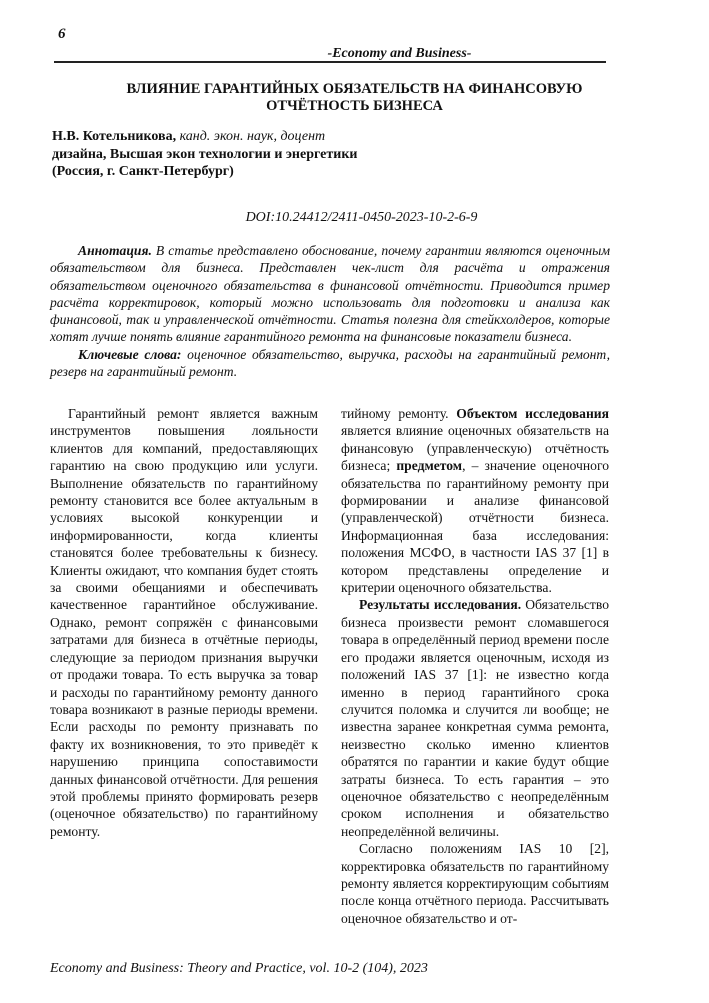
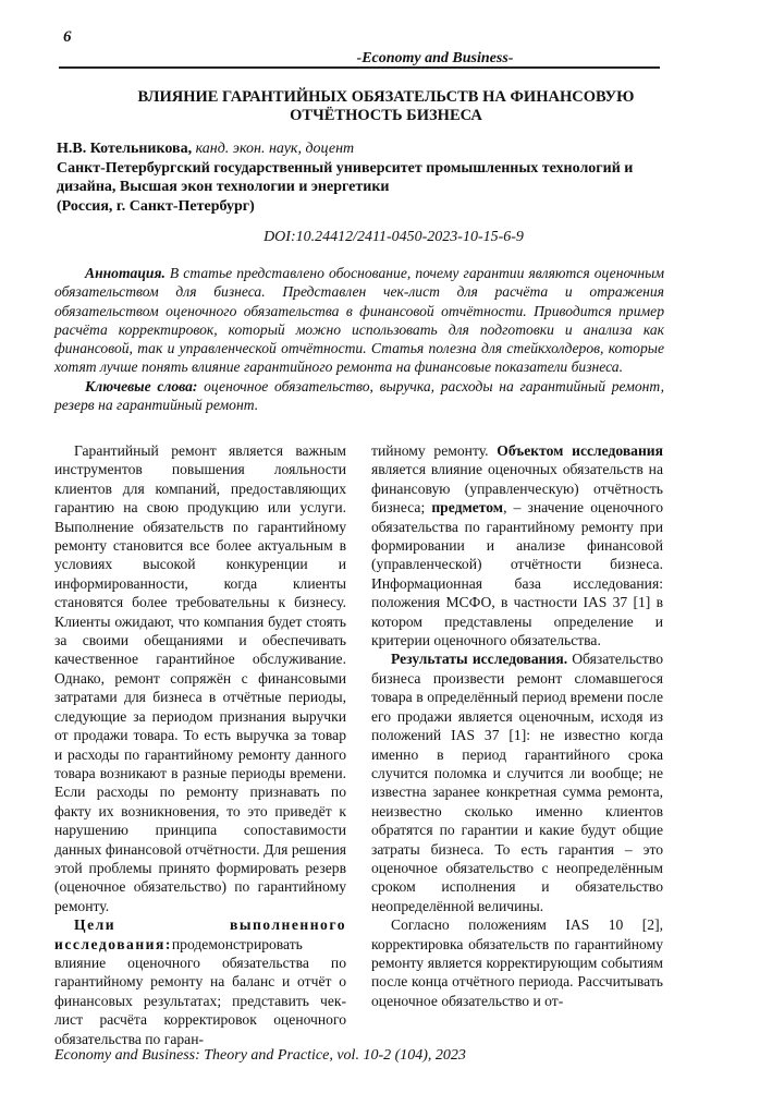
  6
  -Economy and Business-
  ВЛИЯНИЕ ГАРАНТИЙНЫХ ОБЯЗАТЕЛЬСТВ НА ФИНАНСОВУЮ
  ОТЧЁТНОСТЬ БИЗНЕСА
  Н.В. Котельникова, канд. экон. наук, доцент
+ Санкт-Петербургский государственный университет промышленных технологий и
  дизайна, Высшая экон технологии и энергетики
  (Россия, г. Санкт-Петербург)
- DOI:10.24412/2411-0450-2023-10-2-6-9
+ DOI:10.24412/2411-0450-2023-10-15-6-9
  Аннотация. В статье представлено обоснование, почему гарантии являются оценочным обязательством для бизнеса. Представлен чек-лист для расчёта и отражения обязательством оценочного обязательства в финансовой отчётности. Приводится пример расчёта корректировок, который можно использовать для подготовки и анализа как финансовой, так и управленческой отчётности. Статья полезна для стейкхолдеров, которые хотят лучше понять влияние гарантийного ремонта на финансовые показатели бизнеса.
  Ключевые слова: оценочное обязательство, выручка, расходы на гарантийный ремонт, резерв на гарантийный ремонт.
  Гарантийный ремонт является важным инструментов повышения лояльности клиентов для компаний, предоставляющих гарантию на свою продукцию или услуги. Выполнение обязательств по гарантийному ремонту становится все более актуальным в условиях высокой конкуренции и информированности, когда клиенты становятся более требовательны к бизнесу. Клиенты ожидают, что компания будет стоять за своими обещаниями и обеспечивать качественное гарантийное обслуживание. Однако, ремонт сопряжён с финансовыми затратами для бизнеса в отчётные периоды, следующие за периодом признания выручки от продажи товара. То есть выручка за товар и расходы по гарантийному ремонту данного товара возникают в разные периоды времени. Если расходы по ремонту признавать по факту их возникновения, то это приведёт к нарушению принципа сопоставимости данных финансовой отчётности. Для решения этой проблемы принято формировать резерв (оценочное обязательство) по гарантийному ремонту.
+ Цели выполненного исследования:продемонстрировать влияние оценочного обязательства по гарантийному ремонту на баланс и отчёт о финансовых результатах; представить чек-лист расчёта корректировок оценочного обязательства по гаран-
  тийному ремонту. Объектом исследования является влияние оценочных обязательств на финансовую (управленческую) отчётность бизнеса; предметом, – значение оценочного обязательства по гарантийному ремонту при формировании и анализе финансовой (управленческой) отчётности бизнеса. Информационная база исследования: положения МСФО, в частности IAS 37 [1] в котором представлены определение и критерии оценочного обязательства.
  Результаты исследования. Обязательство бизнеса произвести ремонт сломавшегося товара в определённый период времени после его продажи является оценочным, исходя из положений IAS 37 [1]: не известно когда именно в период гарантийного срока случится поломка и случится ли вообще; не известна заранее конкретная сумма ремонта, неизвестно сколько именно клиентов обратятся по гарантии и какие будут общие затраты бизнеса. То есть гарантия – это оценочное обязательство с неопределённым сроком исполнения и обязательство неопределённой величины.
  Согласно положениям IAS 10 [2], корректировка обязательств по гарантийному ремонту является корректирующим событиям после конца отчётного периода. Рассчитывать оценочное обязательство и от-
  Economy and Business: Theory and Practice, vol. 10-2 (104), 2023
